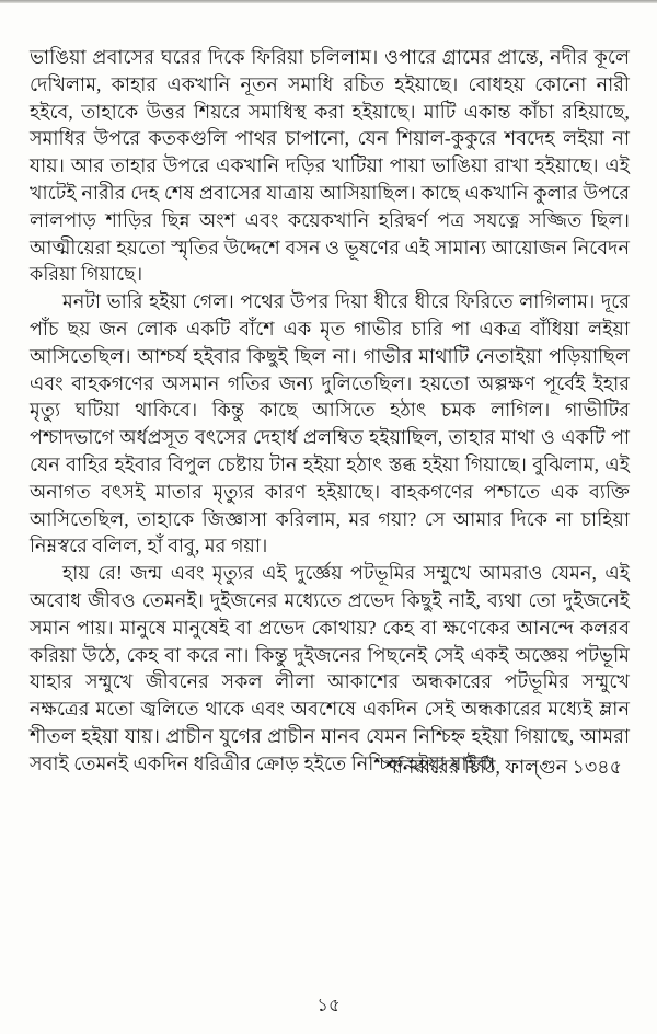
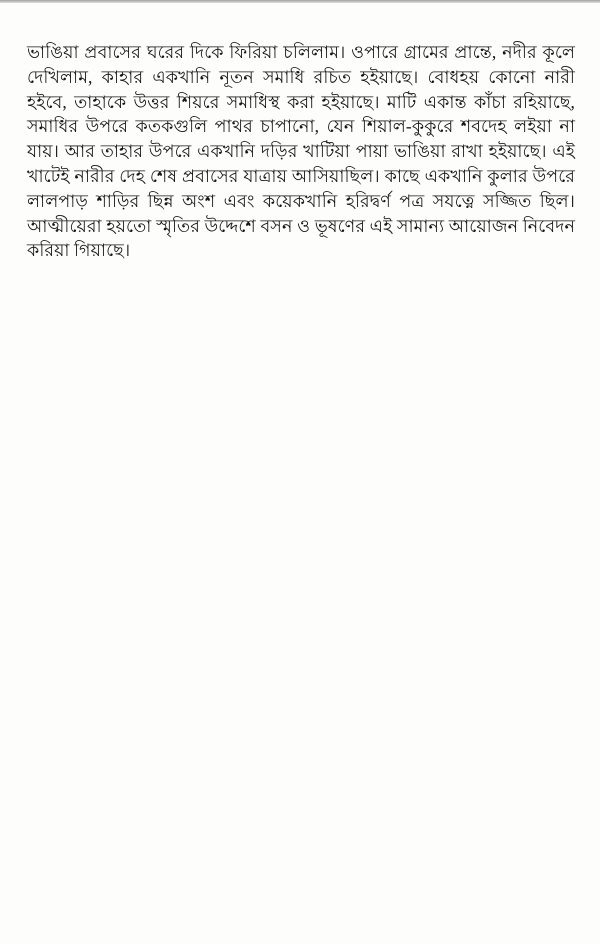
  ভাঙিয়া প্রবাসের ঘরের দিকে ফিরিয়া চলিলাম। ওপারে গ্রামের প্রান্তে, নদীর কূলে দেখিলাম, কাহার একখানি নূতন সমাধি রচিত হইয়াছে। বোধহয় কোনো নারী হইবে, তাহাকে উত্তর শিয়রে সমাধিস্থ করা হইয়াছে। মাটি একান্ত কাঁচা রহিয়াছে, সমাধির উপরে কতকগুলি পাথর চাপানো, যেন শিয়াল-কুকুরে শবদেহ লইয়া না যায়। আর তাহার উপরে একখানি দড়ির খাটিয়া পায়া ভাঙিয়া রাখা হইয়াছে। এই খাটেই নারীর দেহ শেষ প্রবাসের যাত্রায় আসিয়াছিল। কাছে একখানি কুলার উপরে লালপাড় শাড়ির ছিন্ন অংশ এবং কয়েকখানি হরিদ্বর্ণ পত্র সযত্নে সজ্জিত ছিল। আত্মীয়েরা হয়তো স্মৃতির উদ্দেশে বসন ও ভূষণের এই সামান্য আয়োজন নিবেদন করিয়া গিয়াছে।
- মনটা ভারি হইয়া গেল। পথের উপর দিয়া ধীরে ধীরে ফিরিতে লাগিলাম। দূরে পাঁচ ছয় জন লোক একটি বাঁশে এক মৃত গাভীর চারি পা একত্র বাঁধিয়া লইয়া আসিতেছিল। আশ্চর্য হইবার কিছুই ছিল না। গাভীর মাথাটি নেতাইয়া পড়িয়াছিল এবং বাহকগণের অসমান গতির জন্য দুলিতেছিল। হয়তো অল্পক্ষণ পূর্বেই ইহার মৃত্যু ঘটিয়া থাকিবে। কিন্তু কাছে আসিতে হঠাৎ চমক লাগিল। গাভীটির পশ্চাদভাগে অর্ধপ্রসূত বৎসের দেহার্ধ প্রলম্বিত হইয়াছিল, তাহার মাথা ও একটি পা যেন বাহির হইবার বিপুল চেষ্টায় টান হইয়া হঠাৎ স্তব্ধ হইয়া গিয়াছে। বুঝিলাম, এই অনাগত বৎসই মাতার মৃত্যুর কারণ হইয়াছে। বাহকগণের পশ্চাতে এক ব্যক্তি আসিতেছিল, তাহাকে জিজ্ঞাসা করিলাম, মর গয়া? সে আমার দিকে না চাহিয়া নিম্নস্বরে বলিল, হাঁ বাবু, মর গয়া।
- হায় রে! জন্ম এবং মৃত্যুর এই দুর্জ্ঞেয় পটভূমির সম্মুখে আমরাও যেমন, এই অবোধ জীবও তেমনই। দুইজনের মধ্যেতে প্রভেদ কিছুই নাই, ব্যথা তো দুইজনেই সমান পায়। মানুষে মানুষেই বা প্রভেদ কোথায়? কেহ বা ক্ষণেকের আনন্দে কলরব করিয়া উঠে, কেহ বা করে না। কিন্তু দুইজনের পিছনেই সেই একই অজ্ঞেয় পটভূমি যাহার সম্মুখে জীবনের সকল লীলা আকাশের অন্ধকারের পটভূমির সম্মুখে নক্ষত্রের মতো জ্বলিতে থাকে এবং অবশেষে একদিন সেই অন্ধকারের মধ্যেই ম্লান শীতল হইয়া যায়। প্রাচীন যুগের প্রাচীন মানব যেমন নিশ্চিহ্ন হইয়া গিয়াছে, আমরা সবাই তেমনই একদিন ধরিত্রীর ক্রোড় হইতে নিশ্চিহ্ন হইয়া যাইব।
- শনিবারের চিঠি, ফাল্গুন ১৩৪৫
- ১৫
